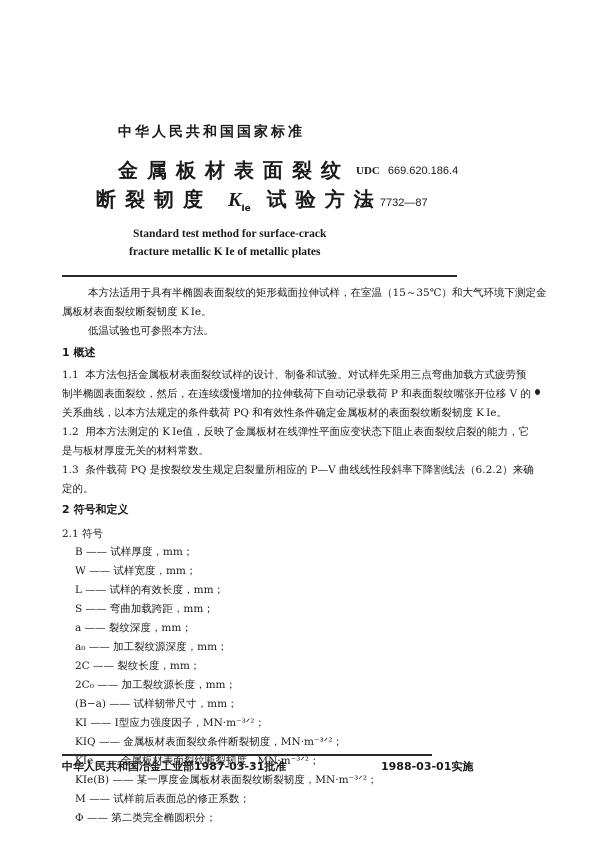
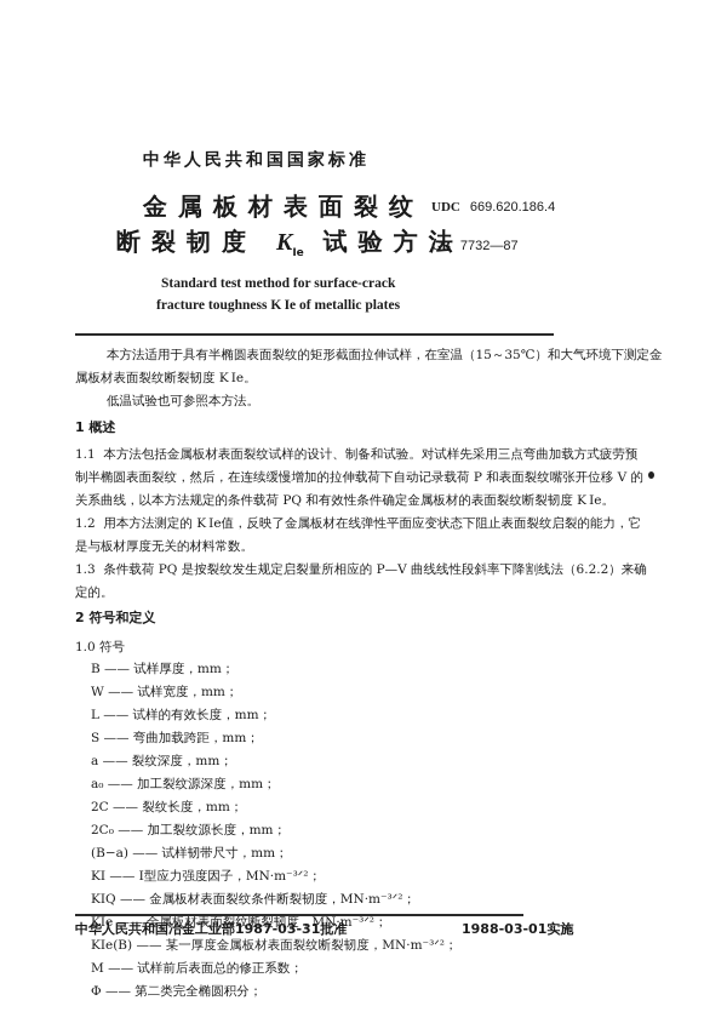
  中华人民共和国国家标准
  金属板材表面裂纹
  断裂韧度 KIe 试验方法
  UDC 669.620.186.4
  GB 7732—87
  Standard test method for surface-crack
- fracture metallic K Ie of metallic plates
+ fracture toughness K Ie of metallic plates
  本方法适用于具有半椭圆表面裂纹的矩形截面拉伸试样，在室温（15～35℃）和大气环境下测定金
  属板材表面裂纹断裂韧度 K Ie。
  低温试验也可参照本方法。
  1 概述
  1.1 本方法包括金属板材表面裂纹试样的设计、制备和试验。对试样先采用三点弯曲加载方式疲劳预
  制半椭圆表面裂纹，然后，在连续缓慢增加的拉伸载荷下自动记录载荷 P 和表面裂纹嘴张开位移 V 的
  关系曲线，以本方法规定的条件载荷 PQ 和有效性条件确定金属板材的表面裂纹断裂韧度 K Ie。
  1.2 用本方法测定的 K Ie值，反映了金属板材在线弹性平面应变状态下阻止表面裂纹启裂的能力，它
  是与板材厚度无关的材料常数。
  1.3 条件载荷 PQ 是按裂纹发生规定启裂量所相应的 P—V 曲线线性段斜率下降割线法（6.2.2）来确
  定的。
  2 符号和定义
- 2.1 符号
+ 1.0 符号
  B —— 试样厚度，mm；
  W —— 试样宽度，mm；
  L —— 试样的有效长度，mm；
  S —— 弯曲加载跨距，mm；
  a —— 裂纹深度，mm；
  a₀ —— 加工裂纹源深度，mm；
  2C —— 裂纹长度，mm；
  2C₀ —— 加工裂纹源长度，mm；
  (B−a) —— 试样韧带尺寸，mm；
  KI —— Ⅰ型应力强度因子，MN·m⁻³ᐟ²；
  KIQ —— 金属板材表面裂纹条件断裂韧度，MN·m⁻³ᐟ²；
  KIe —— 金属板材表面裂纹断裂韧度，MN·m⁻³ᐟ²；
  KIe(B) —— 某一厚度金属板材表面裂纹断裂韧度，MN·m⁻³ᐟ²；
  M —— 试样前后表面总的修正系数；
  Φ —— 第二类完全椭圆积分；
  中华人民共和国冶金工业部1987-03-31批准
  1988-03-01实施
